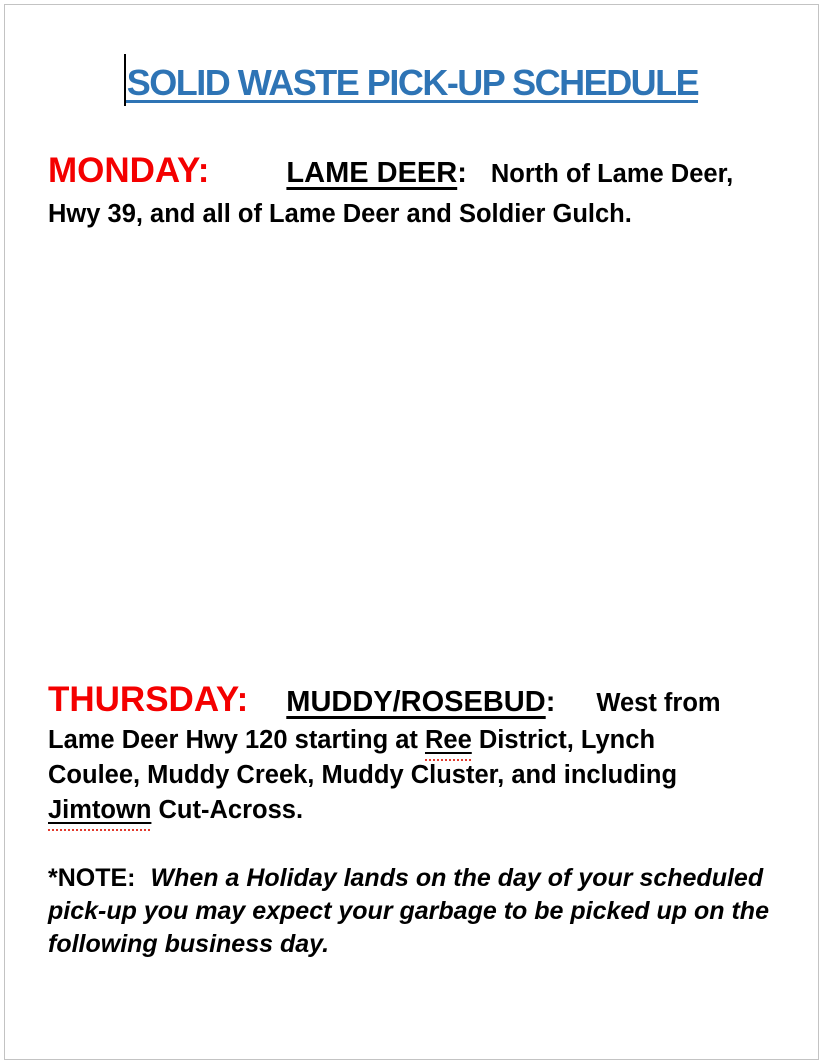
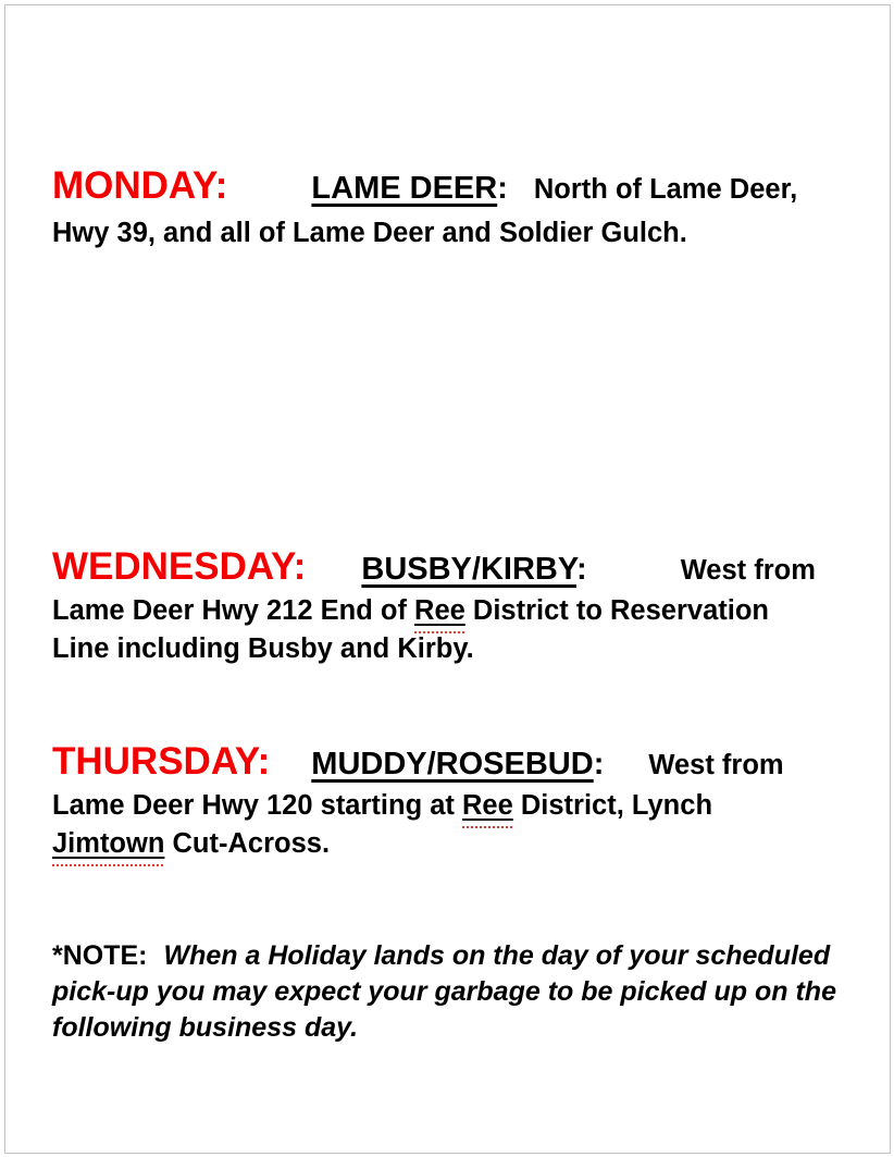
- SOLID WASTE PICK-UP SCHEDULE
  MONDAY: LAME DEER: North of Lame Deer,
  Hwy 39, and all of Lame Deer and Soldier Gulch.
+ WEDNESDAY: BUSBY/KIRBY: West from
+ Lame Deer Hwy 212 End of Ree District to Reservation
+ Line including Busby and Kirby.
  THURSDAY: MUDDY/ROSEBUD: West from
  Lame Deer Hwy 120 starting at Ree District, Lynch
- Coulee, Muddy Creek, Muddy Cluster, and including
  Jimtown Cut-Across.
  *NOTE: When a Holiday lands on the day of your scheduled
  pick-up you may expect your garbage to be picked up on the
  following business day.
